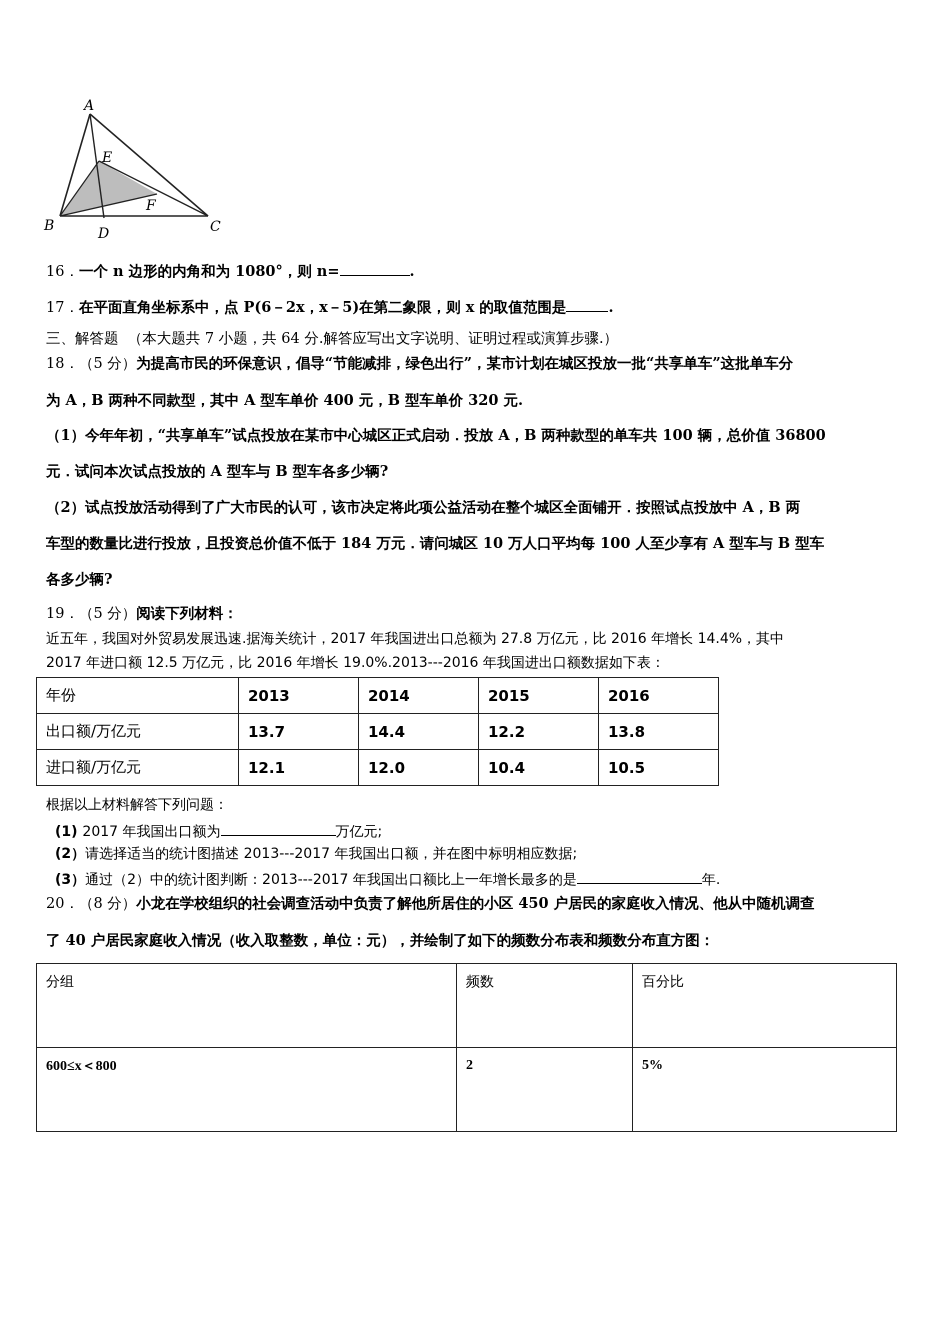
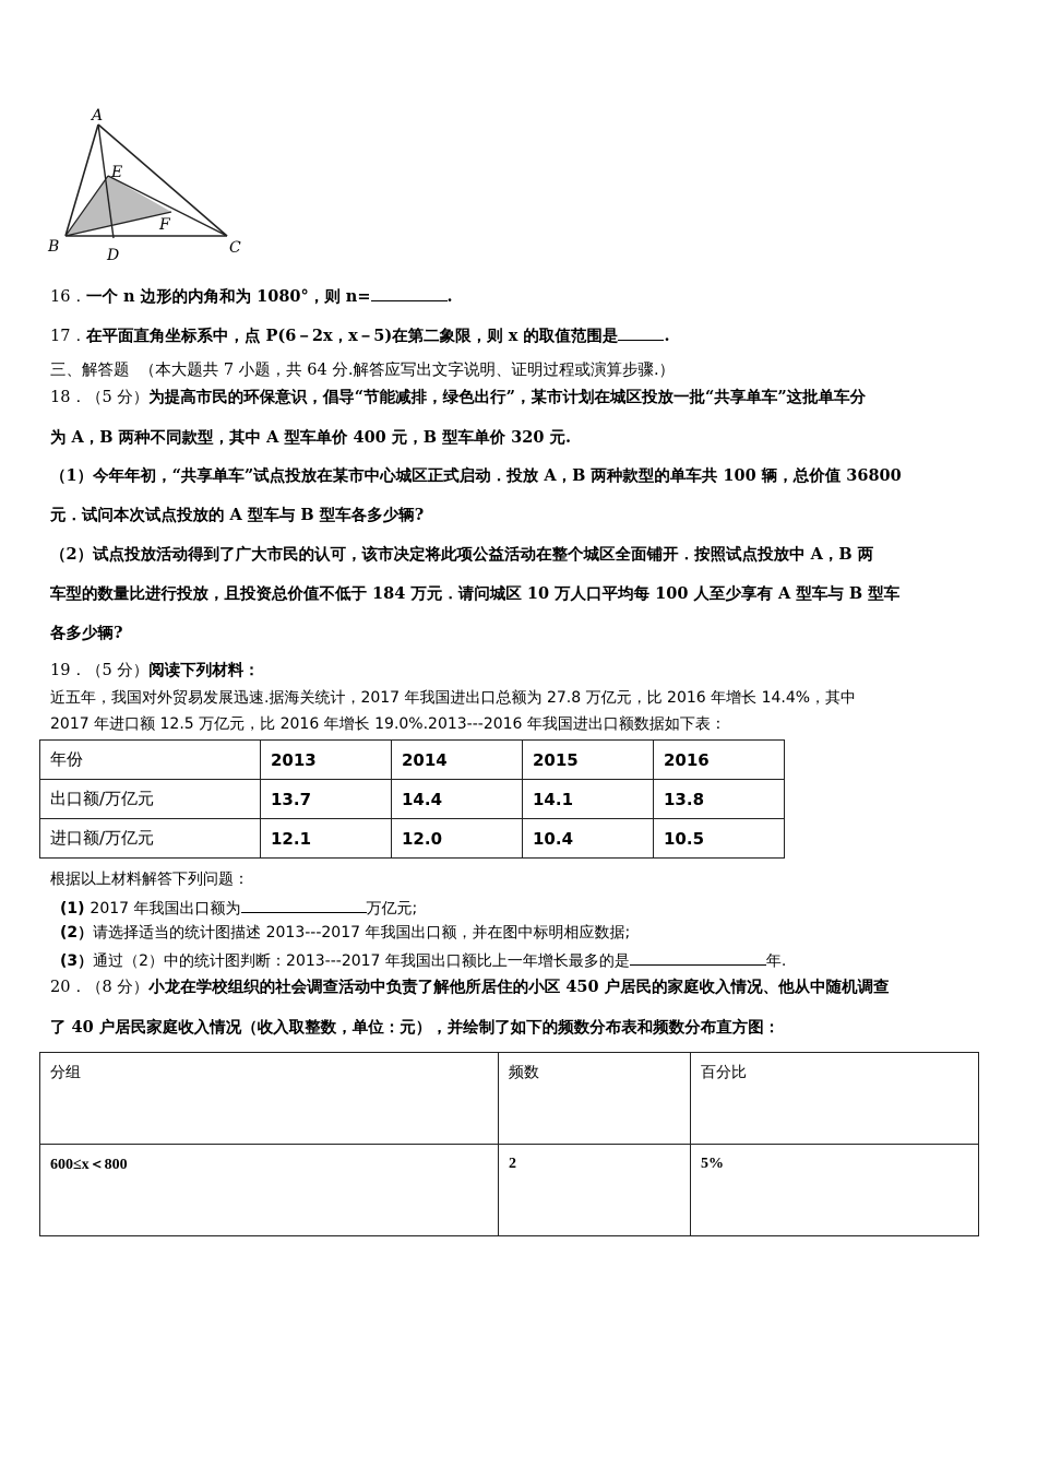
  A
  E
  F
  B
  D
  C
  16．一个 n 边形的内角和为 1080°，则 n= .
  17．在平面直角坐标系中，点 P(6－2x，x－5)在第二象限，则 x 的取值范围是 .
  三、解答题 （本大题共 7 小题，共 64 分.解答应写出文字说明、证明过程或演算步骤.）
  18．（5 分）为提高市民的环保意识，倡导“节能减排，绿色出行”，某市计划在城区投放一批“共享单车”这批单车分
  为 A，B 两种不同款型，其中 A 型车单价 400 元，B 型车单价 320 元.
  （1）今年年初，“共享单车”试点投放在某市中心城区正式启动．投放 A，B 两种款型的单车共 100 辆，总价值 36800
  元．试问本次试点投放的 A 型车与 B 型车各多少辆?
  （2）试点投放活动得到了广大市民的认可，该市决定将此项公益活动在整个城区全面铺开．按照试点投放中 A，B 两
  车型的数量比进行投放，且投资总价值不低于 184 万元．请问城区 10 万人口平均每 100 人至少享有 A 型车与 B 型车
  各多少辆?
  19．（5 分）阅读下列材料：
  近五年，我国对外贸易发展迅速.据海关统计，2017 年我国进出口总额为 27.8 万亿元，比 2016 年增长 14.4%，其中
  2017 年进口额 12.5 万亿元，比 2016 年增长 19.0%.2013---2016 年我国进出口额数据如下表：
  年份	2013	2014	2015	2016
- 出口额/万亿元	13.7	14.4	12.2	13.8
+ 出口额/万亿元	13.7	14.4	14.1	13.8
  进口额/万亿元	12.1	12.0	10.4	10.5
  根据以上材料解答下列问题：
  (1) 2017 年我国出口额为 万亿元;
  (2）请选择适当的统计图描述 2013---2017 年我国出口额，并在图中标明相应数据;
  (3）通过（2）中的统计图判断：2013---2017 年我国出口额比上一年增长最多的是 年.
  20．（8 分）小龙在学校组织的社会调查活动中负责了解他所居住的小区 450 户居民的家庭收入情况、他从中随机调查
  了 40 户居民家庭收入情况（收入取整数，单位：元），并绘制了如下的频数分布表和频数分布直方图：
  分组	频数	百分比
  600≤x＜800	2	5%
